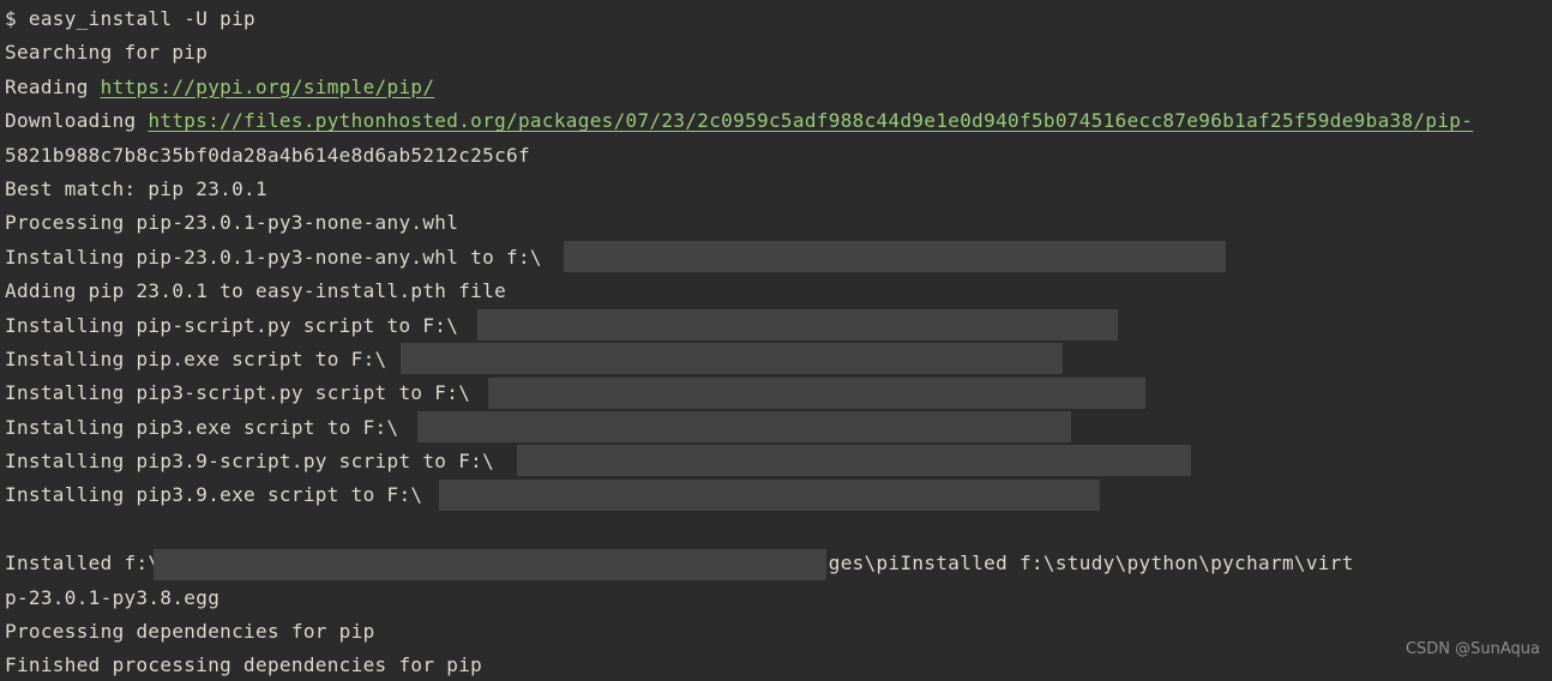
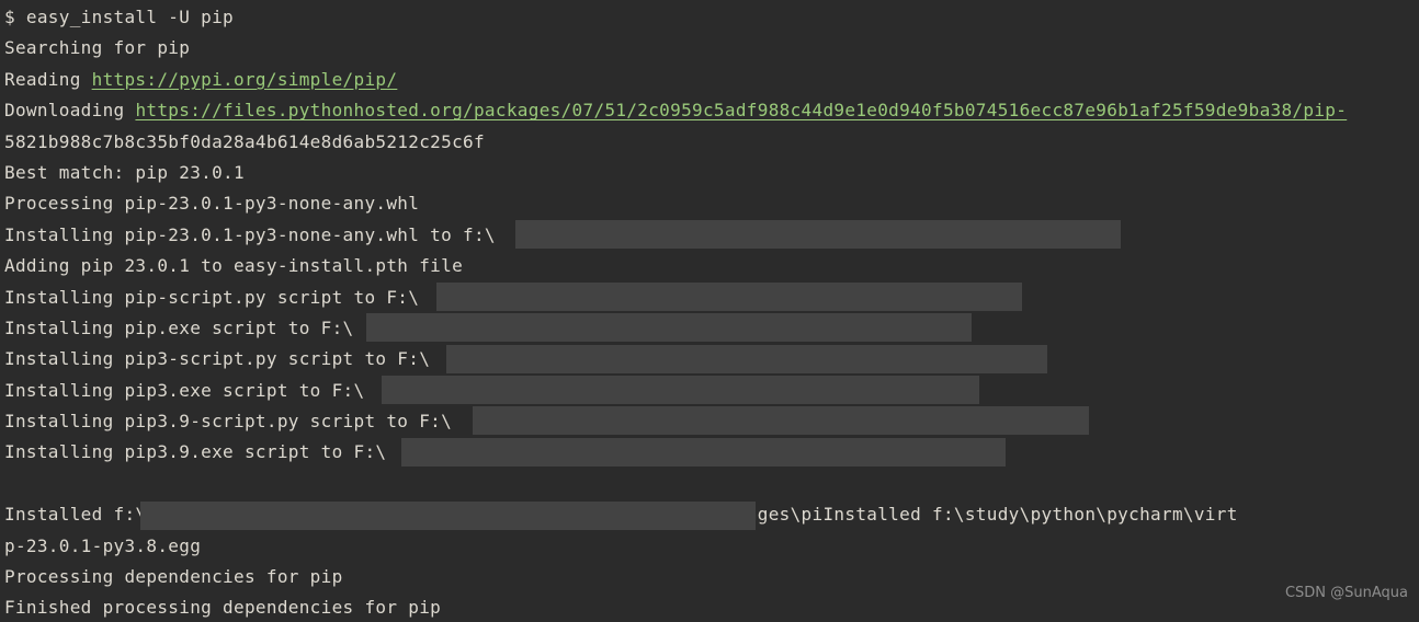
  $ easy_install -U pip
  Searching for pip
  Reading https://pypi.org/simple/pip/
- Downloading https://files.pythonhosted.org/packages/07/23/2c0959c5adf988c44d9e1e0d940f5b074516ecc87e96b1af25f59de9ba38/pip-
+ Downloading https://files.pythonhosted.org/packages/07/51/2c0959c5adf988c44d9e1e0d940f5b074516ecc87e96b1af25f59de9ba38/pip-
  5821b988c7b8c35bf0da28a4b614e8d6ab5212c25c6f
  Best match: pip 23.0.1
  Processing pip-23.0.1-py3-none-any.whl
  Installing pip-23.0.1-py3-none-any.whl to f:\
  Adding pip 23.0.1 to easy-install.pth file
  Installing pip-script.py script to F:\
  Installing pip.exe script to F:\
  Installing pip3-script.py script to F:\
  Installing pip3.exe script to F:\
  Installing pip3.9-script.py script to F:\
  Installing pip3.9.exe script to F:\
  Installed f:ges\piInstalled f:\study\python\pycharm\virt
  p-23.0.1-py3.8.egg
  Processing dependencies for pip
  Finished processing dependencies for pip
  CSDN @SunAqua
